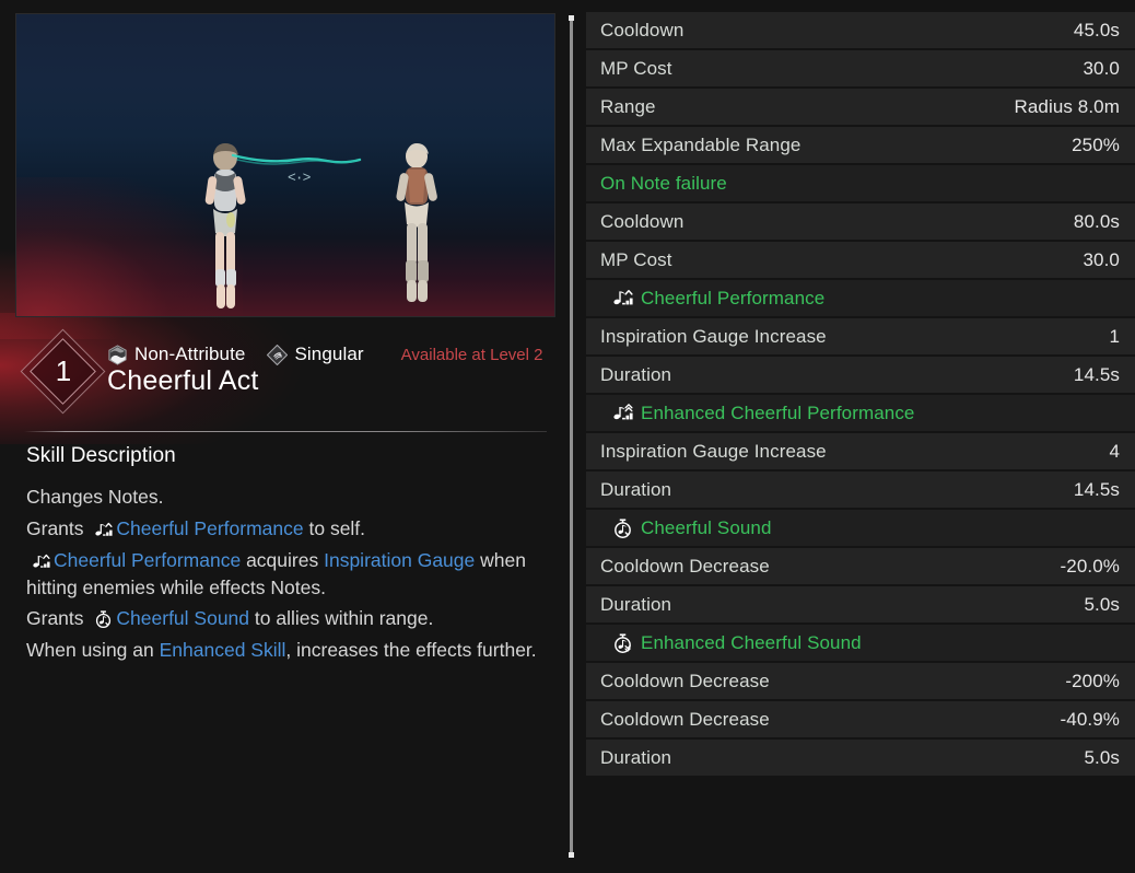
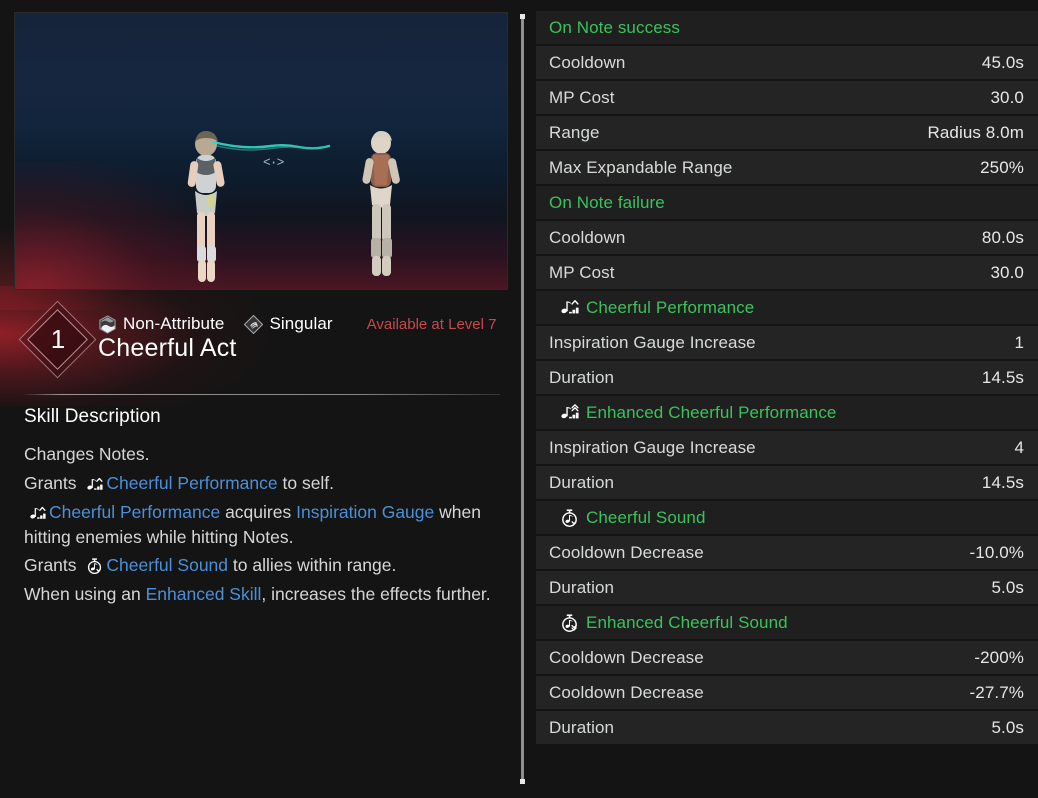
  <·>
  1
  Non-Attribute
  Singular
- Available at Level 2
+ Available at Level 7
  Cheerful Act
  Skill Description
  Changes Notes.
  Grants Cheerful Performance to self.
- Cheerful Performance acquires Inspiration Gauge when hitting enemies while effects Notes.
+ Cheerful Performance acquires Inspiration Gauge when hitting enemies while hitting Notes.
  Grants Cheerful Sound to allies within range.
  When using an Enhanced Skill, increases the effects further.
+ On Note success
  Cooldown
  45.0s
  MP Cost
  30.0
  Range
  Radius 8.0m
  Max Expandable Range
  250%
  On Note failure
  Cooldown
  80.0s
  MP Cost
  30.0
  Cheerful Performance
  Inspiration Gauge Increase
  1
  Duration
  14.5s
  Enhanced Cheerful Performance
  Inspiration Gauge Increase
  4
  Duration
  14.5s
  Cheerful Sound
  Cooldown Decrease
- -20.0%
+ -10.0%
  Duration
  5.0s
  Enhanced Cheerful Sound
  Cooldown Decrease
  -200%
  Cooldown Decrease
- -40.9%
+ -27.7%
  Duration
  5.0s
